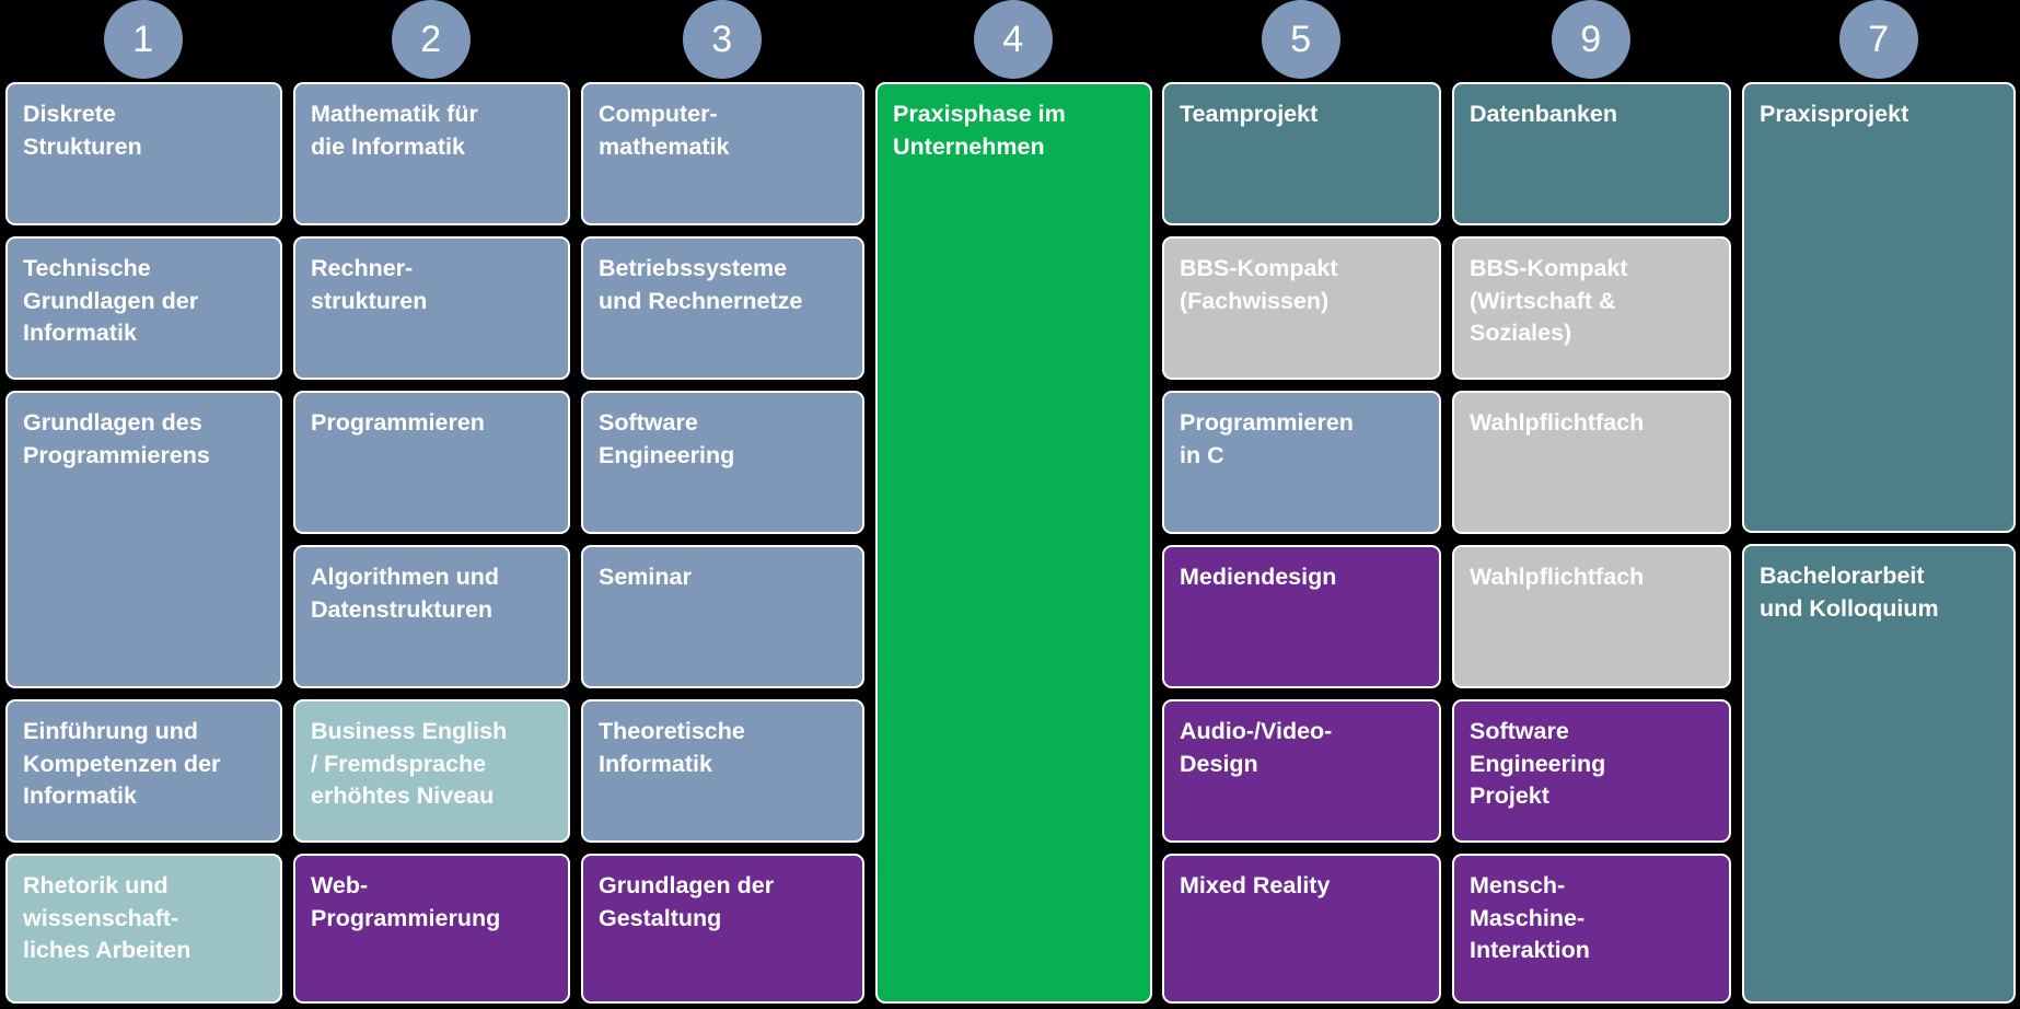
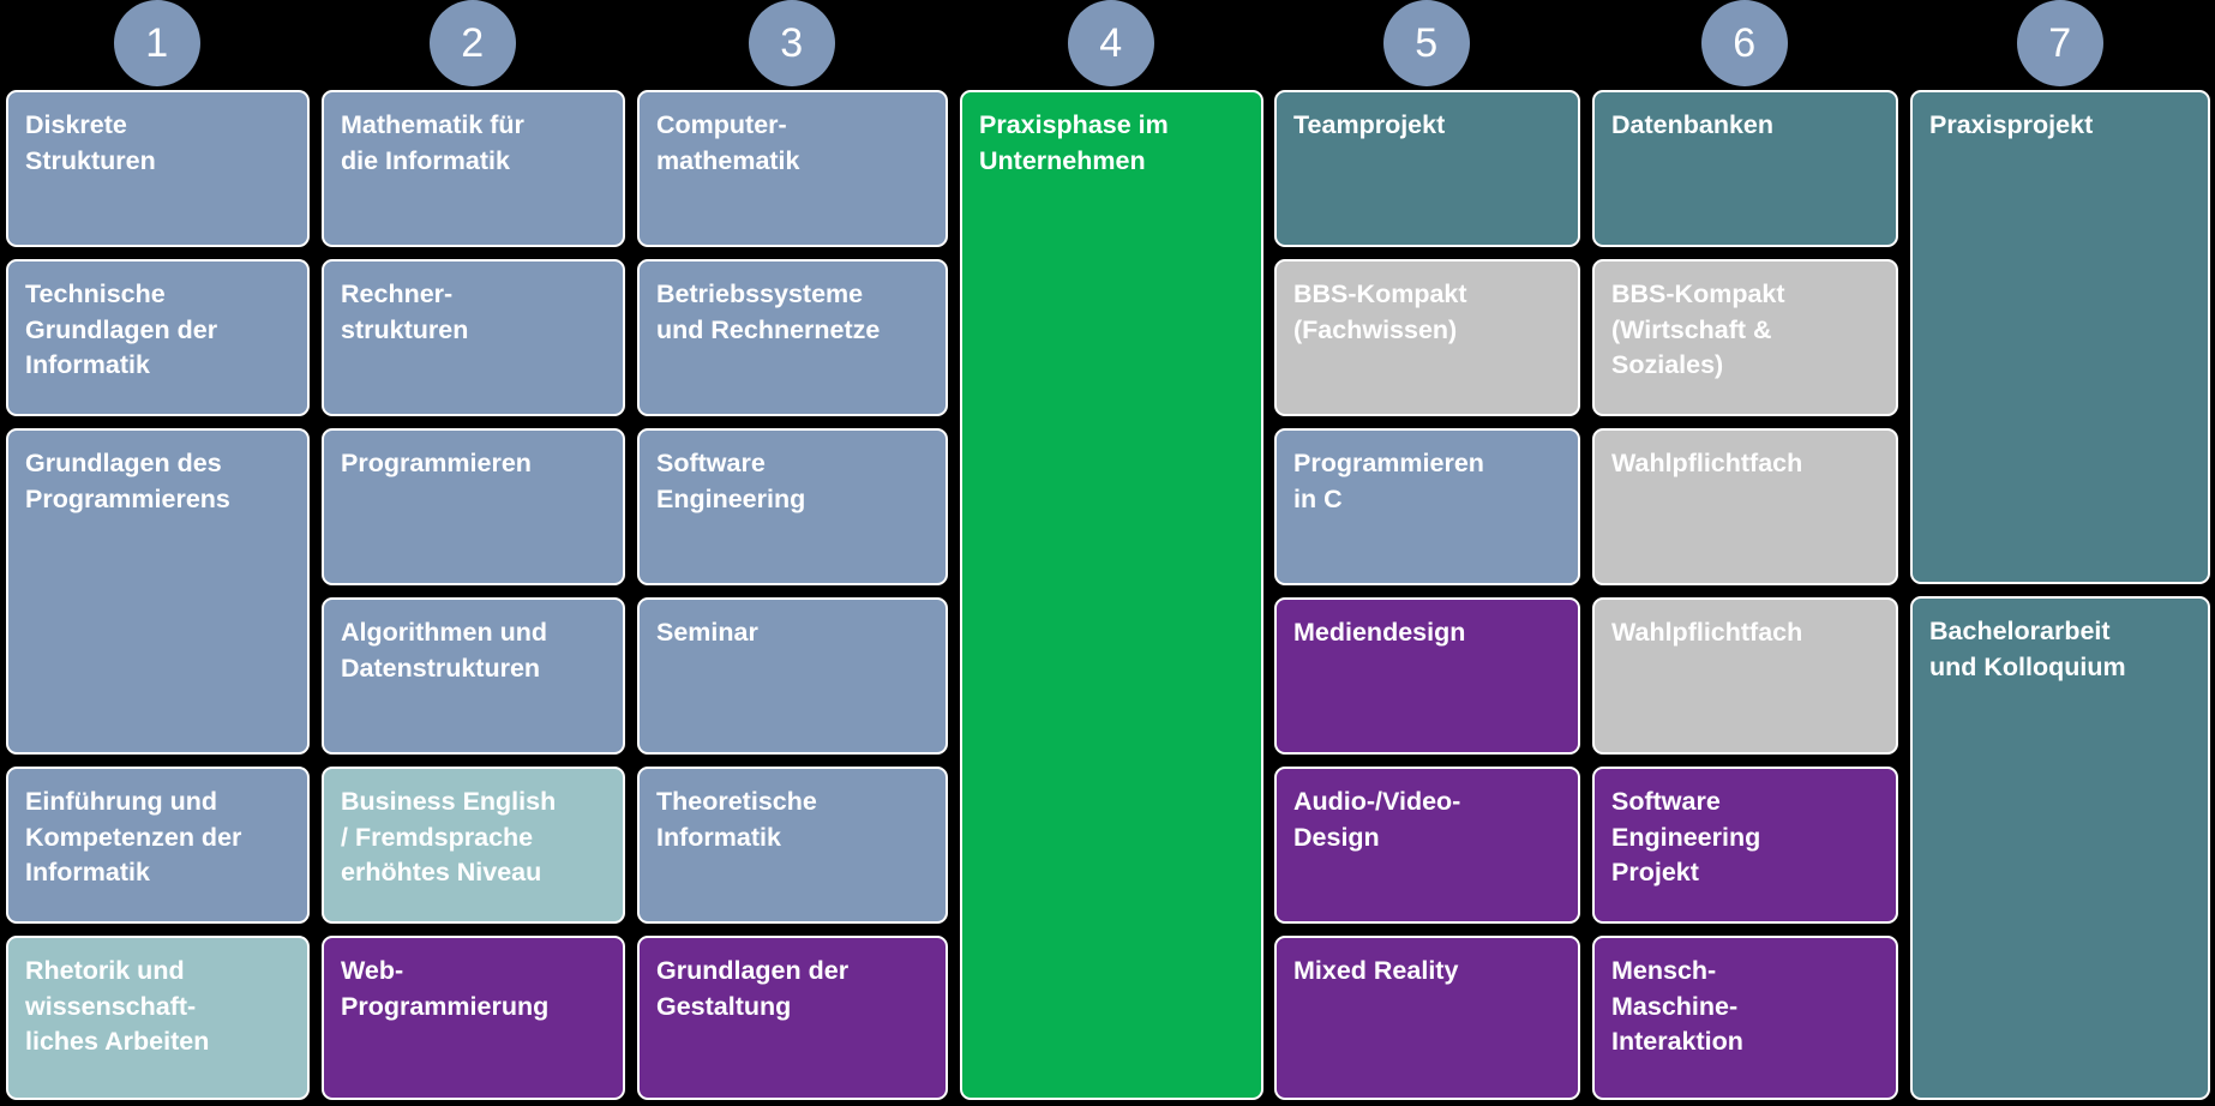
  1
  2
  3
  4
  5
- 9
+ 6
  7
  Diskrete
  Strukturen
  Technische
  Grundlagen der
  Informatik
  Grundlagen des
  Programmierens
  Einführung und
  Kompetenzen der
  Informatik
  Rhetorik und
  wissenschaft-
  liches Arbeiten
  Mathematik für
  die Informatik
  Rechner-
  strukturen
  Programmieren
  Algorithmen und
  Datenstrukturen
  Business English
  / Fremdsprache
  erhöhtes Niveau
  Web-
  Programmierung
  Computer-
  mathematik
  Betriebssysteme
  und Rechnernetze
  Software
  Engineering
  Seminar
  Theoretische
  Informatik
  Grundlagen der
  Gestaltung
  Praxisphase im
  Unternehmen
  Teamprojekt
  BBS-Kompakt
  (Fachwissen)
  Programmieren
  in C
  Mediendesign
  Audio-/Video-
  Design
  Mixed Reality
  Datenbanken
  BBS-Kompakt
  (Wirtschaft &
  Soziales)
  Wahlpflichtfach
  Wahlpflichtfach
  Software
  Engineering
  Projekt
  Mensch-
  Maschine-
  Interaktion
  Praxisprojekt
  Bachelorarbeit
  und Kolloquium
